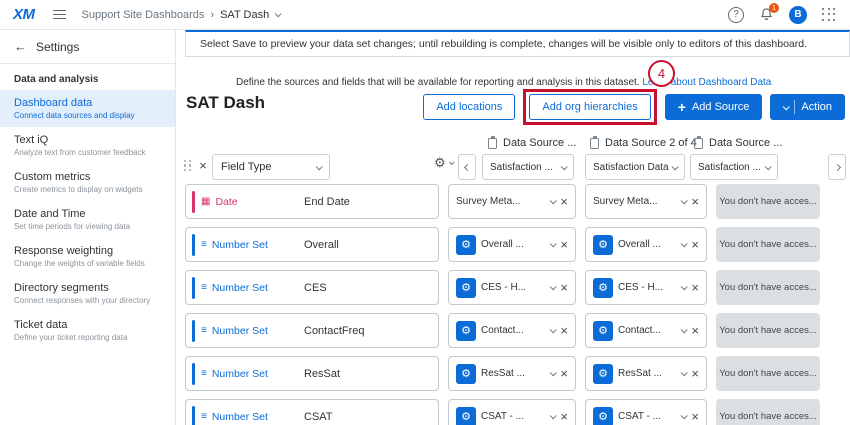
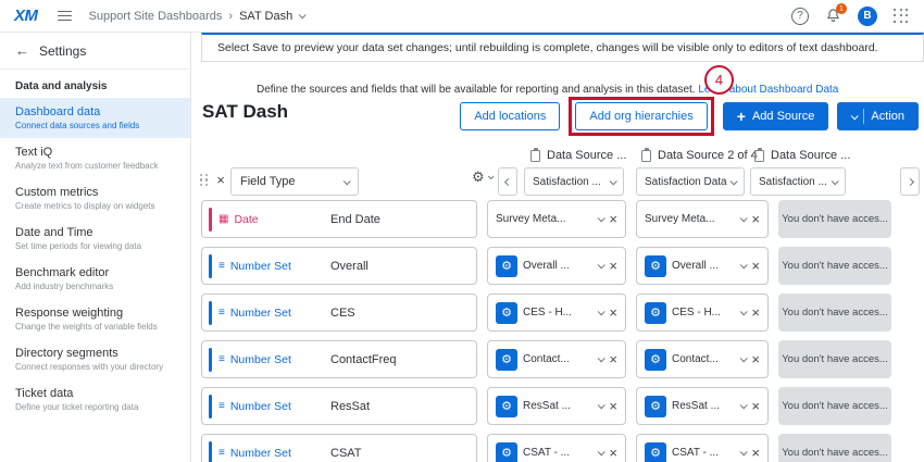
  XM
  Support Site Dashboards
  ›
  SAT Dash
  ?
  B
  ←
  Settings
  Data and analysis
  Dashboard data
- Connect data sources and display
+ Connect data sources and fields
  Text iQ
  Analyze text from customer feedback
  Custom metrics
  Create metrics to display on widgets
  Date and Time
  Set time periods for viewing data
+ Benchmark editor
+ Add industry benchmarks
  Response weighting
  Change the weights of variable fields
  Directory segments
  Connect responses with your directory
  Ticket data
  Define your ticket reporting data
- Select Save to preview your data set changes; until rebuilding is complete, changes will be visible only to editors of this dashboard.
+ Select Save to preview your data set changes; until rebuilding is complete, changes will be visible only to editors of text dashboard.
  Define the sources and fields that will be available for reporting and analysis in this dataset. L about Dashboard Data
  4
  SAT Dash
  Add locations
  Add org hierarchies
  +
  Add Source
  Action
  Data Source ...
  Data Source 2 of
  Data Source ...
  ×
  Field Type
  ⚙
  Satisfaction ...
  Satisfaction Data
  Satisfaction ...
  ▦
  Date
  End Date
  Survey Meta...
  ×
  Survey Meta...
  ×
  You don't have acces...
  ≡
  Number Set
  Overall
  ⚙
  Overall ...
  ×
  ⚙
  Overall ...
  ×
  You don't have acces...
  ≡
  Number Set
  CES
  ⚙
  CES - H...
  ×
  ⚙
  CES - H...
  ×
  You don't have acces...
  ≡
  Number Set
  ContactFreq
  ⚙
  Contact...
  ×
  ⚙
  Contact...
  ×
  You don't have acces...
  ≡
  Number Set
  ResSat
  ⚙
  ResSat ...
  ×
  ⚙
  ResSat ...
  ×
  You don't have acces...
  ≡
  Number Set
  CSAT
  ⚙
  CSAT - ...
  ×
  ⚙
  CSAT - ...
  ×
  You don't have acces...
